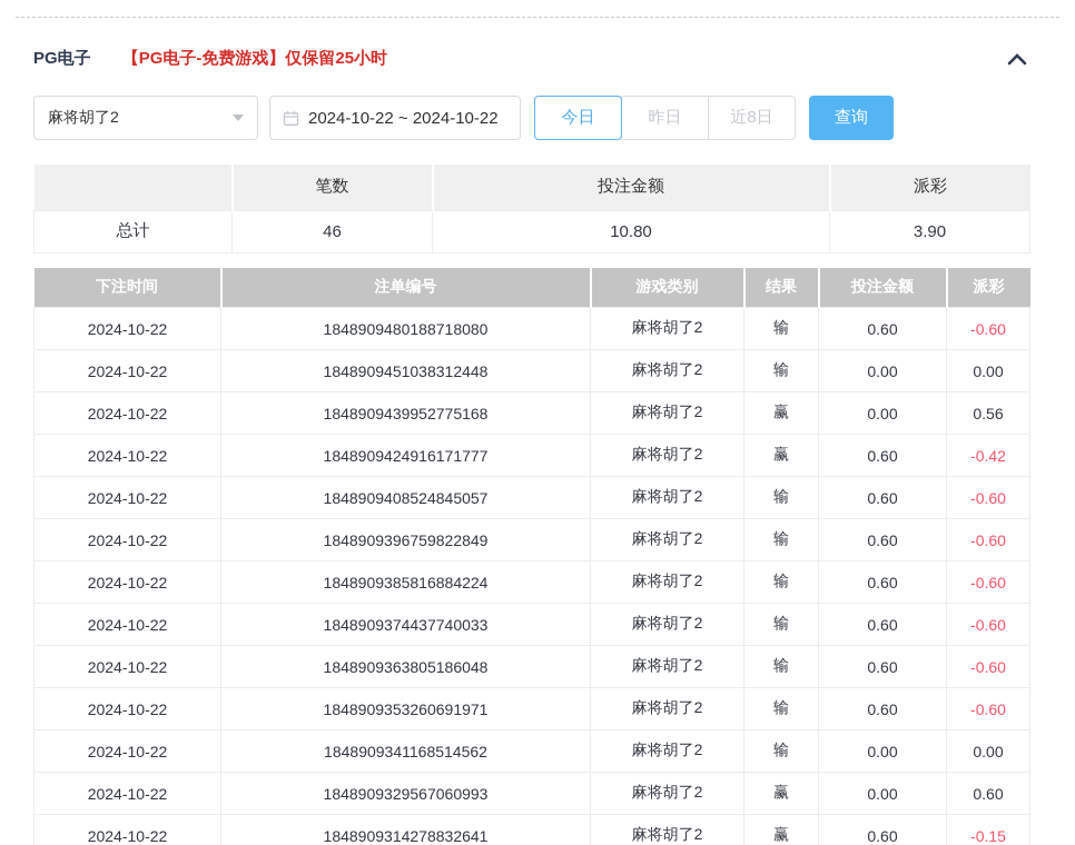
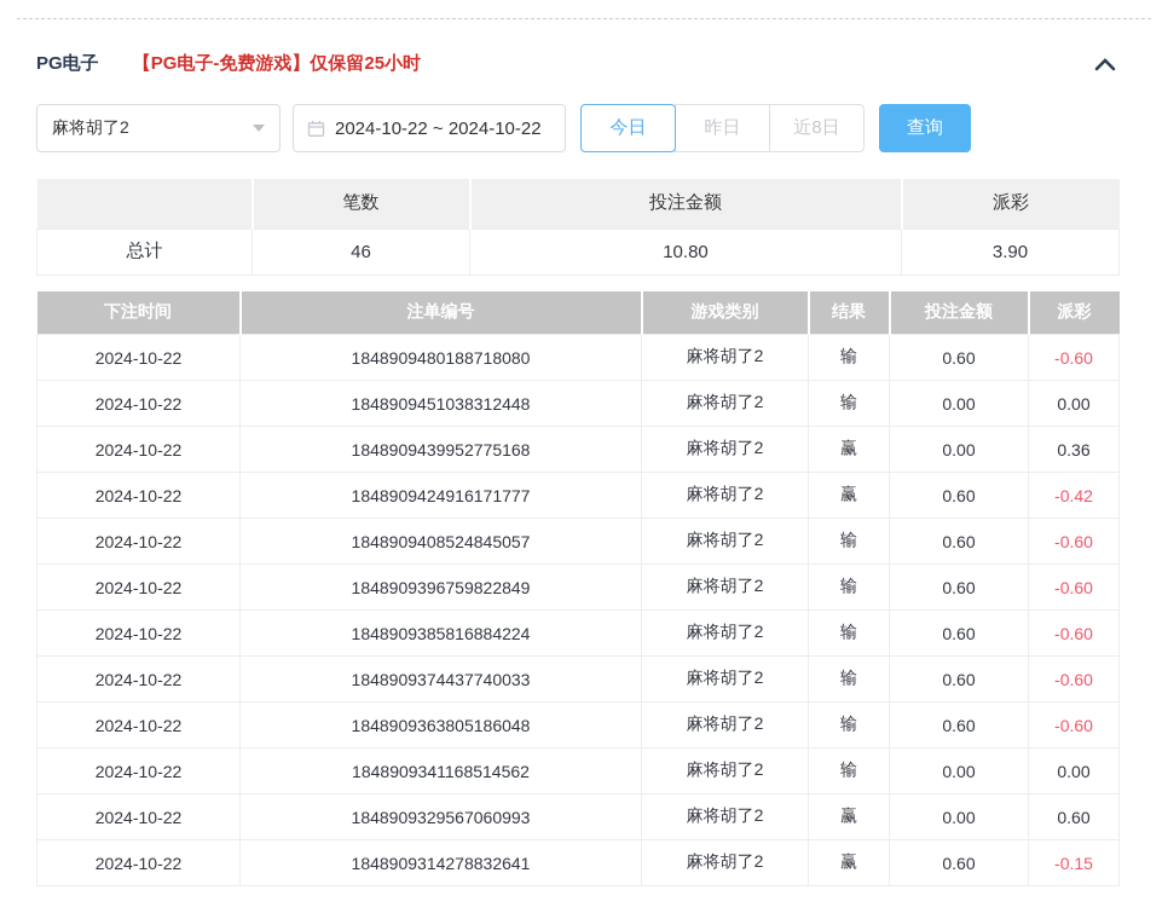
  PG电子
  【PG电子-免费游戏】仅保留25小时
  麻将胡了2
  2024-10-22 ~ 2024-10-22
  今日
  昨日
  近8日
  查询
  	笔数	投注金额	派彩
  总计	46	10.80	3.90
  下注时间	注单编号	游戏类别	结果	投注金额	派彩
  2024-10-22	1848909480188718080	麻将胡了2	输	0.60	-0.60
  2024-10-22	1848909451038312448	麻将胡了2	输	0.00	0.00
- 2024-10-22	1848909439952775168	麻将胡了2	赢	0.00	0.56
+ 2024-10-22	1848909439952775168	麻将胡了2	赢	0.00	0.36
  2024-10-22	1848909424916171777	麻将胡了2	赢	0.60	-0.42
  2024-10-22	1848909408524845057	麻将胡了2	输	0.60	-0.60
  2024-10-22	1848909396759822849	麻将胡了2	输	0.60	-0.60
  2024-10-22	1848909385816884224	麻将胡了2	输	0.60	-0.60
  2024-10-22	1848909374437740033	麻将胡了2	输	0.60	-0.60
  2024-10-22	1848909363805186048	麻将胡了2	输	0.60	-0.60
- 2024-10-22	1848909353260691971	麻将胡了2	输	0.60	-0.60
  2024-10-22	1848909341168514562	麻将胡了2	输	0.00	0.00
  2024-10-22	1848909329567060993	麻将胡了2	赢	0.00	0.60
  2024-10-22	1848909314278832641	麻将胡了2	赢	0.60	-0.15
